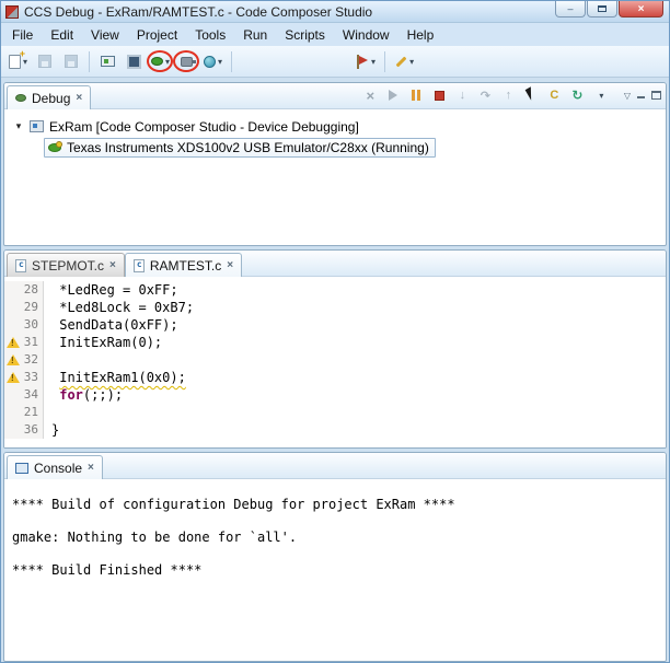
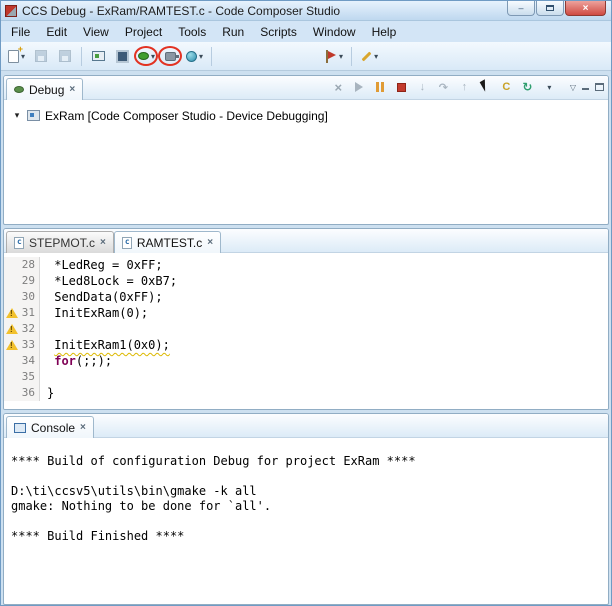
  CCS Debug - ExRam/RAMTEST.c - Code Composer Studio
  –
  ×
  File
  Edit
  View
  Project
  Tools
  Run
  Scripts
  Window
  Help
  Debug
  ×
  ↓
  ↷
  ↑
  C
  ↻
  ▽
  ▾
  ExRam [Code Composer Studio - Device Debugging]
- Texas Instruments XDS100v2 USB Emulator/C28xx (Running)
  STEPMOT.c
  ×
  RAMTEST.c
  ×
  28
  *LedReg = 0xFF;
  29
  *Led8Lock = 0xB7;
  30
  SendData(0xFF);
  31
  InitExRam(0);
  32
  33
  InitExRam1(0x0);
  34
  for(;;);
- 21
+ 35
  36
  }
  Console
  ×
  **** Build of configuration Debug for project ExRam ****
+ D:\ti\ccsv5\utils\bin\gmake -k all
  gmake: Nothing to be done for `all'.
  **** Build Finished ****
